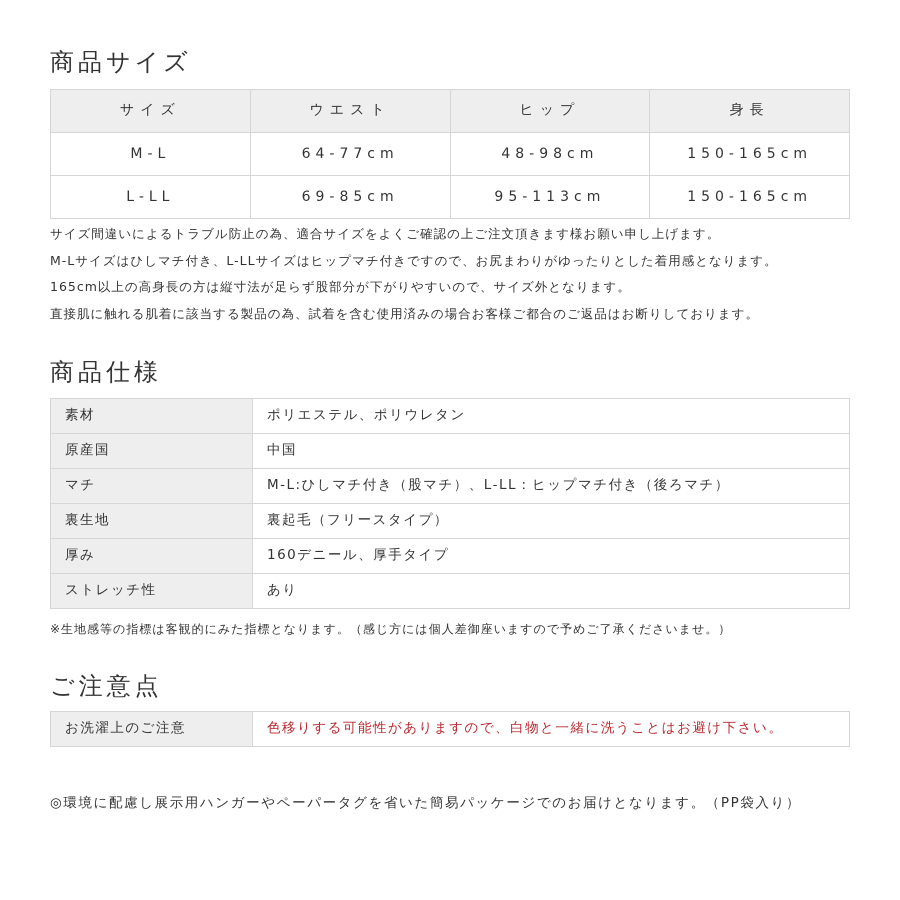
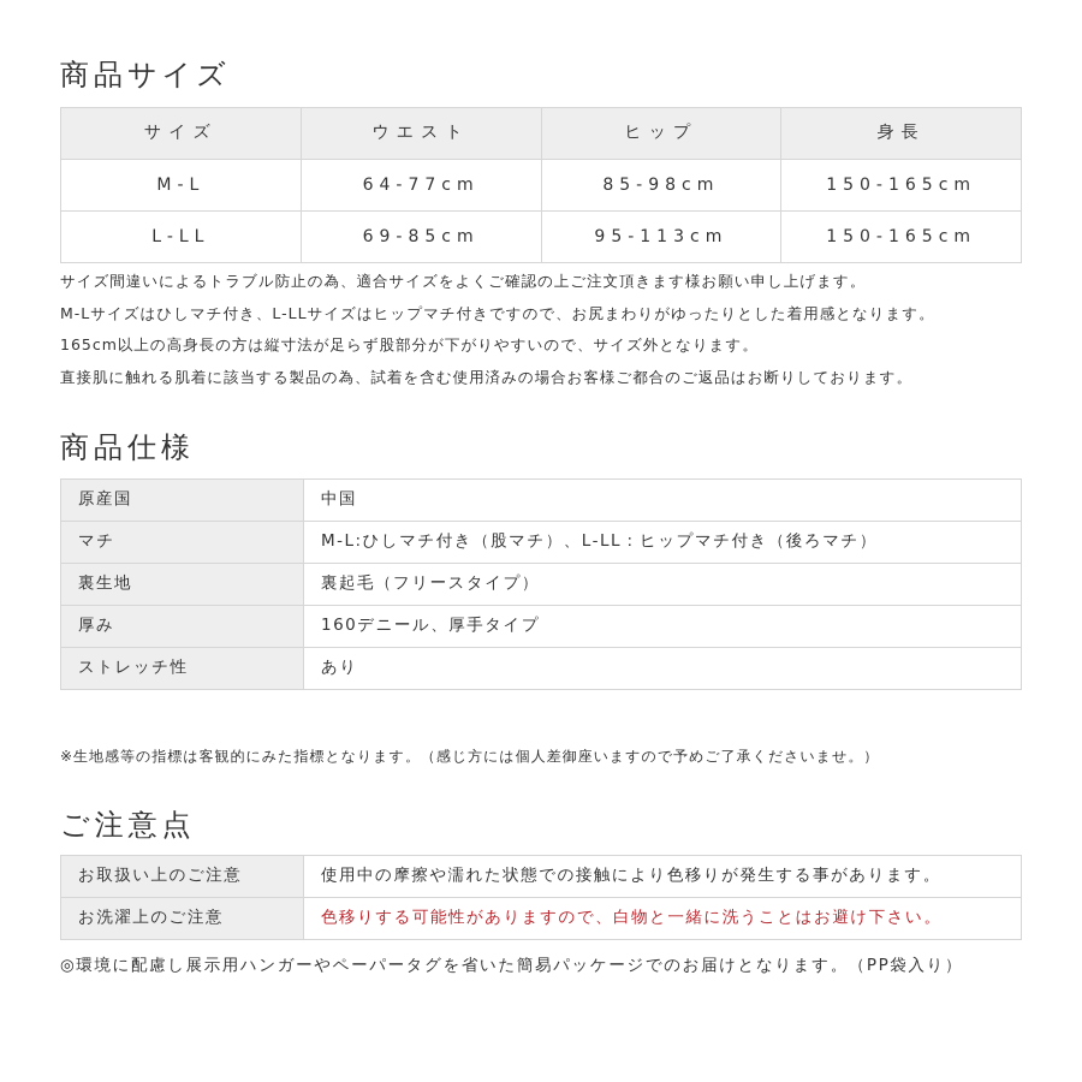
  商品サイズ
  サイズ	ウエスト	ヒップ	身長
- M-L	64-77cm	48-98cm	150-165cm
+ M-L	64-77cm	85-98cm	150-165cm
  L-LL	69-85cm	95-113cm	150-165cm
  サイズ間違いによるトラブル防止の為、適合サイズをよくご確認の上ご注文頂きます様お願い申し上げます。
  M-Lサイズはひしマチ付き、L-LLサイズはヒップマチ付きですので、お尻まわりがゆったりとした着用感となります。
  165cm以上の高身長の方は縦寸法が足らず股部分が下がりやすいので、サイズ外となります。
  直接肌に触れる肌着に該当する製品の為、試着を含む使用済みの場合お客様ご都合のご返品はお断りしております。
  商品仕様
- 素材	ポリエステル、ポリウレタン
  原産国	中国
  マチ	M-L:ひしマチ付き（股マチ）、L-LL：ヒップマチ付き（後ろマチ）
  裏生地	裏起毛（フリースタイプ）
  厚み	160デニール、厚手タイプ
  ストレッチ性	あり
  ※生地感等の指標は客観的にみた指標となります。（感じ方には個人差御座いますので予めご了承くださいませ。）
  ご注意点
+ お取扱い上のご注意	使用中の摩擦や濡れた状態での接触により色移りが発生する事があります。
  お洗濯上のご注意	色移りする可能性がありますので、白物と一緒に洗うことはお避け下さい。
  ◎環境に配慮し展示用ハンガーやペーパータグを省いた簡易パッケージでのお届けとなります。（PP袋入り）
